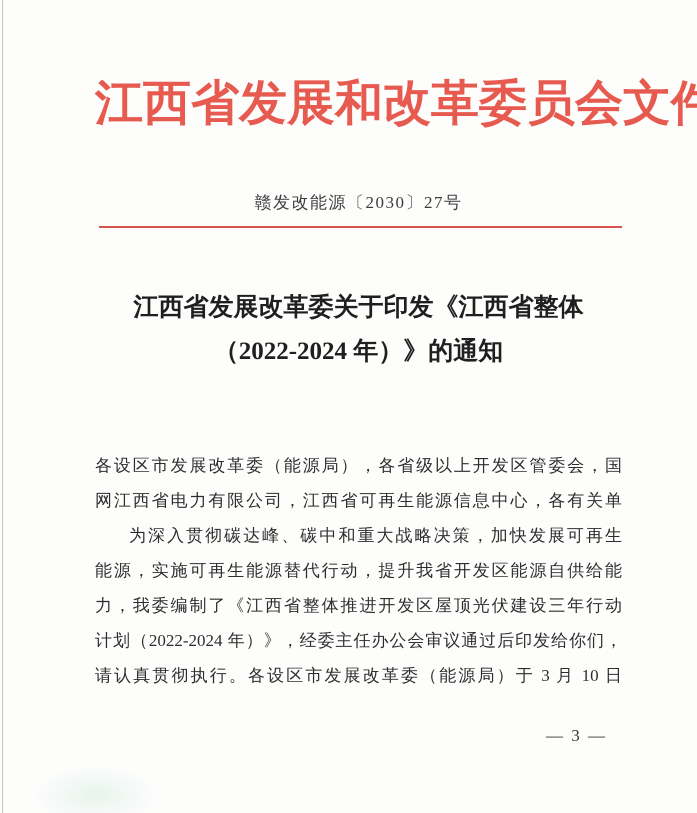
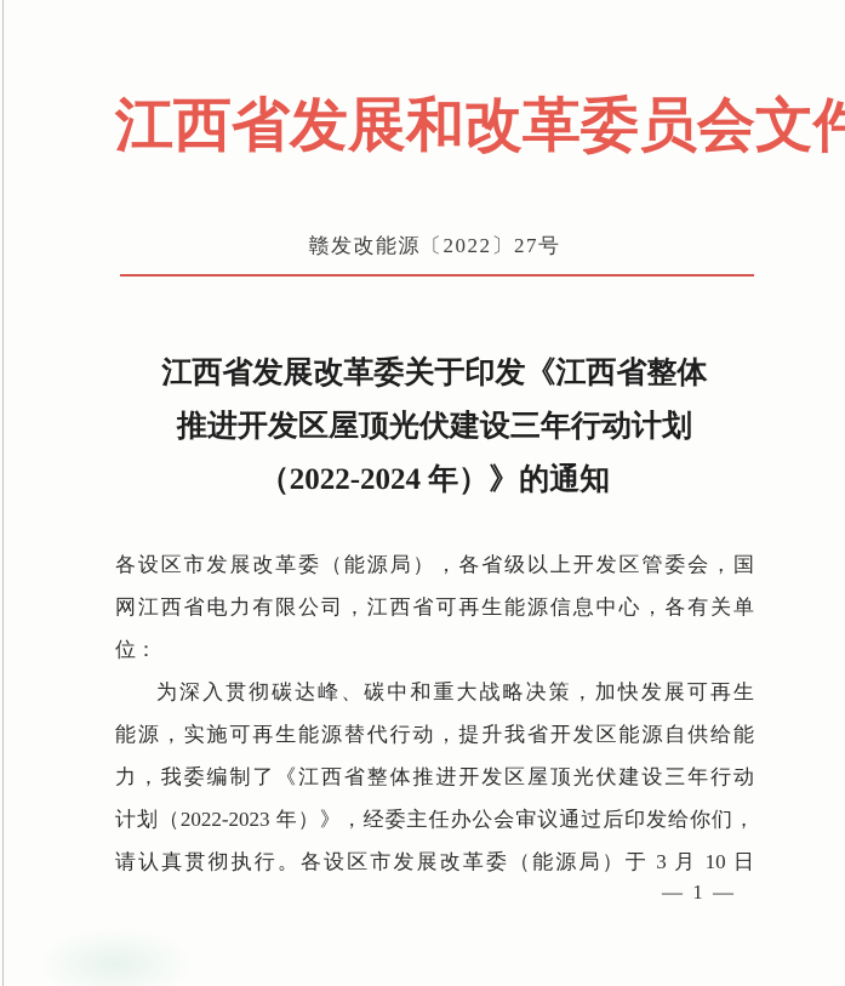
  江西省发展和改革委员会文件
- 赣发改能源〔2030〕27号
+ 赣发改能源〔2022〕27号
  江西省发展改革委关于印发《江西省整体
+ 推进开发区屋顶光伏建设三年行动计划
  （2022-2024 年）》的通知
  各设区市发展改革委（能源局），各省级以上开发区管委会，国
  网江西省电力有限公司，江西省可再生能源信息中心，各有关单
+ 位：
  为深入贯彻碳达峰、碳中和重大战略决策，加快发展可再生
  能源，实施可再生能源替代行动，提升我省开发区能源自供给能
  力，我委编制了《江西省整体推进开发区屋顶光伏建设三年行动
- 计划（2022-2024 年）》，经委主任办公会审议通过后印发给你们，
+ 计划（2022-2023 年）》，经委主任办公会审议通过后印发给你们，
  请认真贯彻执行。各设区市发展改革委（能源局）于 3 月 10 日
- — 3 —
+ — 1 —
